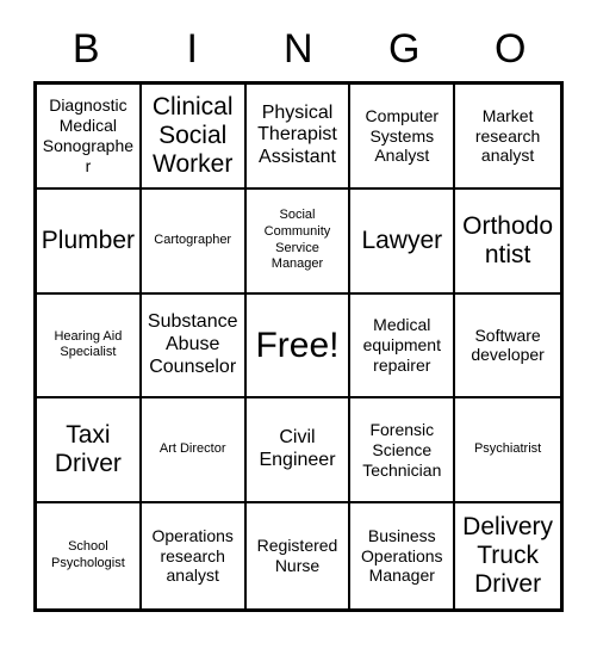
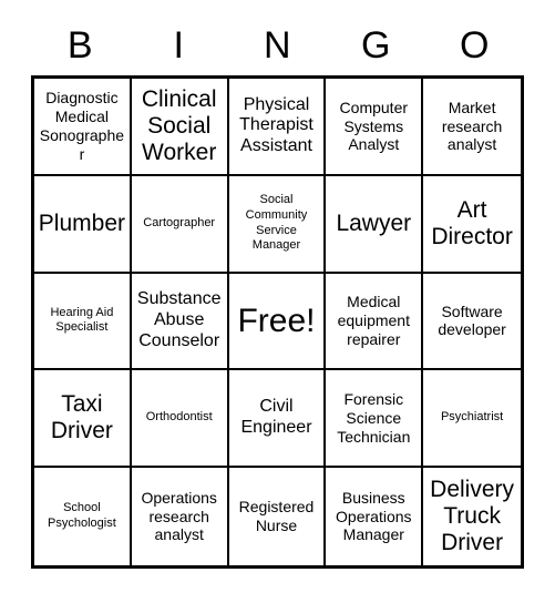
  B
  I
  N
  G
  O
  Diagnostic Medical Sonographer
  Clinical Social Worker
  Physical Therapist Assistant
  Computer Systems Analyst
  Market research analyst
  Plumber
  Cartographer
  Social Community Service Manager
  Lawyer
- Orthodontist
+ Art Director
  Hearing Aid Specialist
  Substance Abuse Counselor
  Free!
  Medical equipment repairer
  Software developer
  Taxi Driver
- Art Director
+ Orthodontist
  Civil Engineer
  Forensic Science Technician
  Psychiatrist
  School Psychologist
  Operations research analyst
  Registered Nurse
  Business Operations Manager
  Delivery Truck Driver
